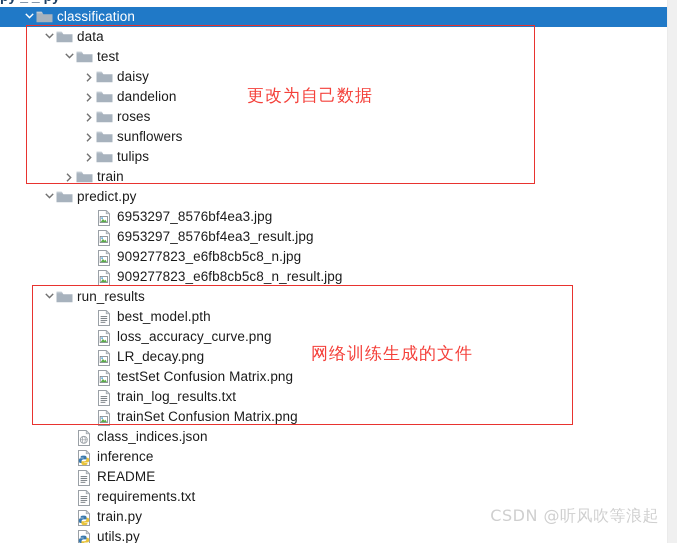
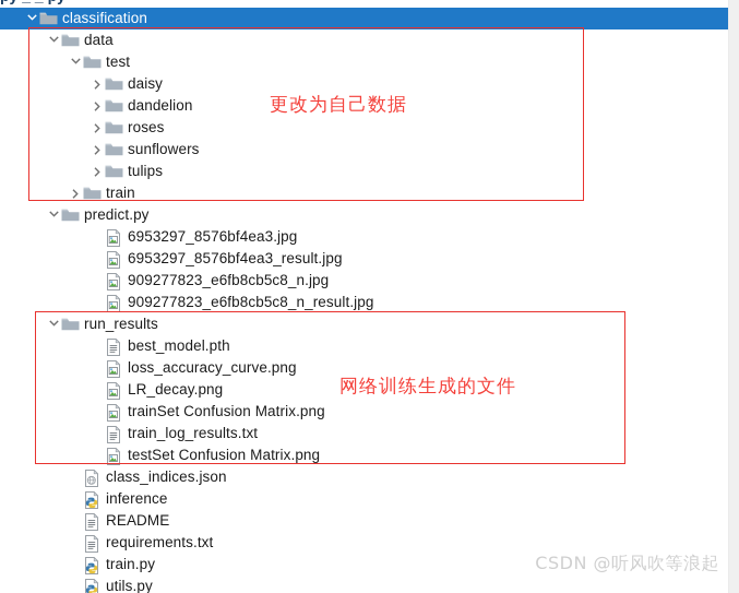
  classification
  data
  test
  daisy
  dandelion
  roses
  sunflowers
  tulips
  train
  predict.py
  6953297_8576bf4ea3.jpg
  6953297_8576bf4ea3_result.jpg
  909277823_e6fb8cb5c8_n.jpg
  909277823_e6fb8cb5c8_n_result.jpg
  run_results
  best_model.pth
  loss_accuracy_curve.png
  LR_decay.png
- testSet Confusion Matrix.png
+ trainSet Confusion Matrix.png
  train_log_results.txt
- trainSet Confusion Matrix.png
+ testSet Confusion Matrix.png
  class_indices.json
  inference
  README
  requirements.txt
  train.py
  utils.py
  更改为自己数据
  网络训练生成的文件
  CSDN @听风吹等浪起
